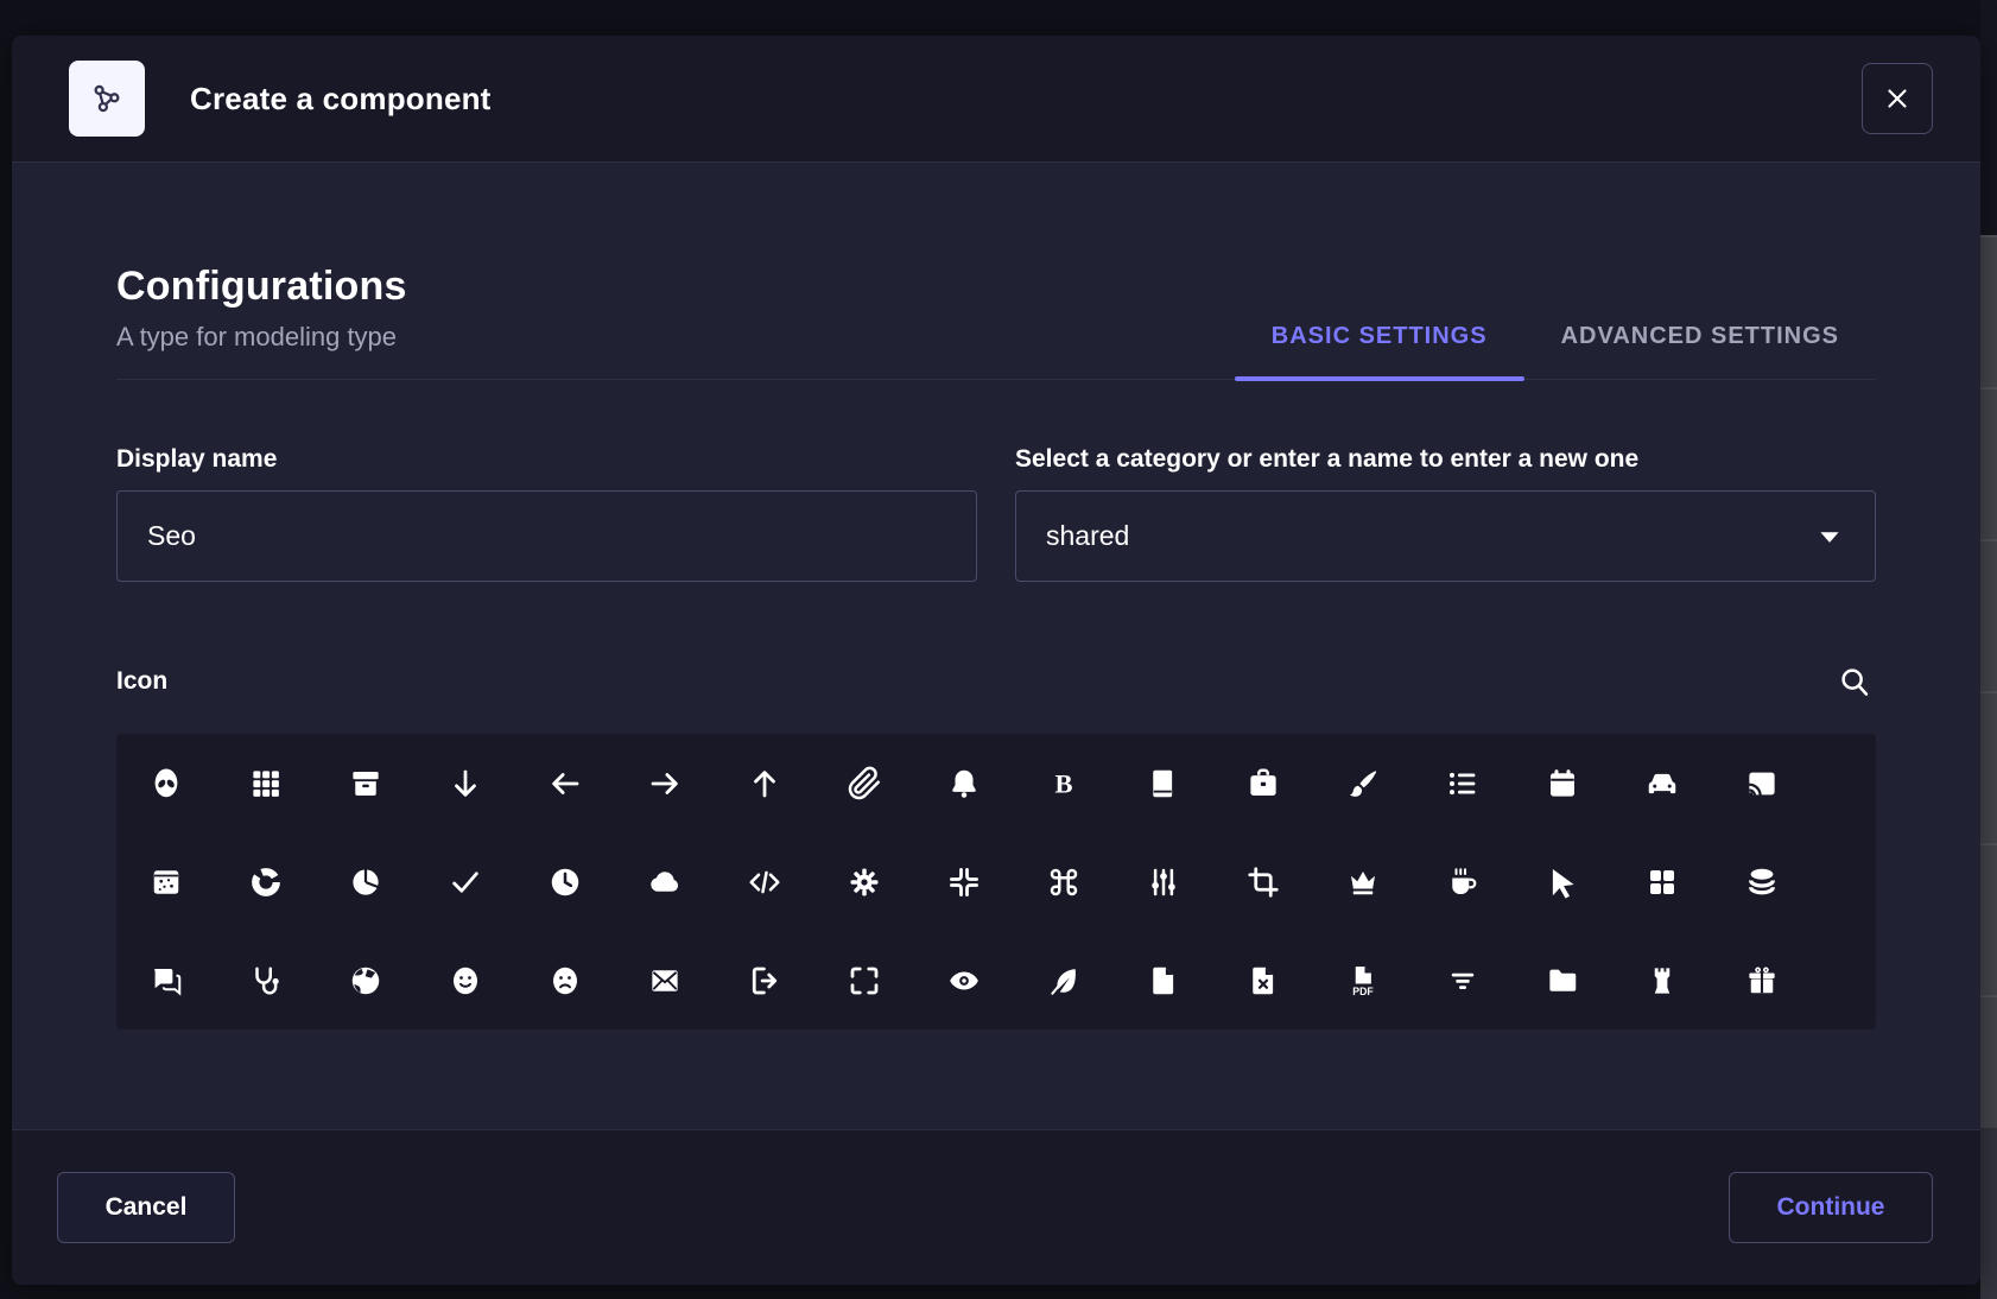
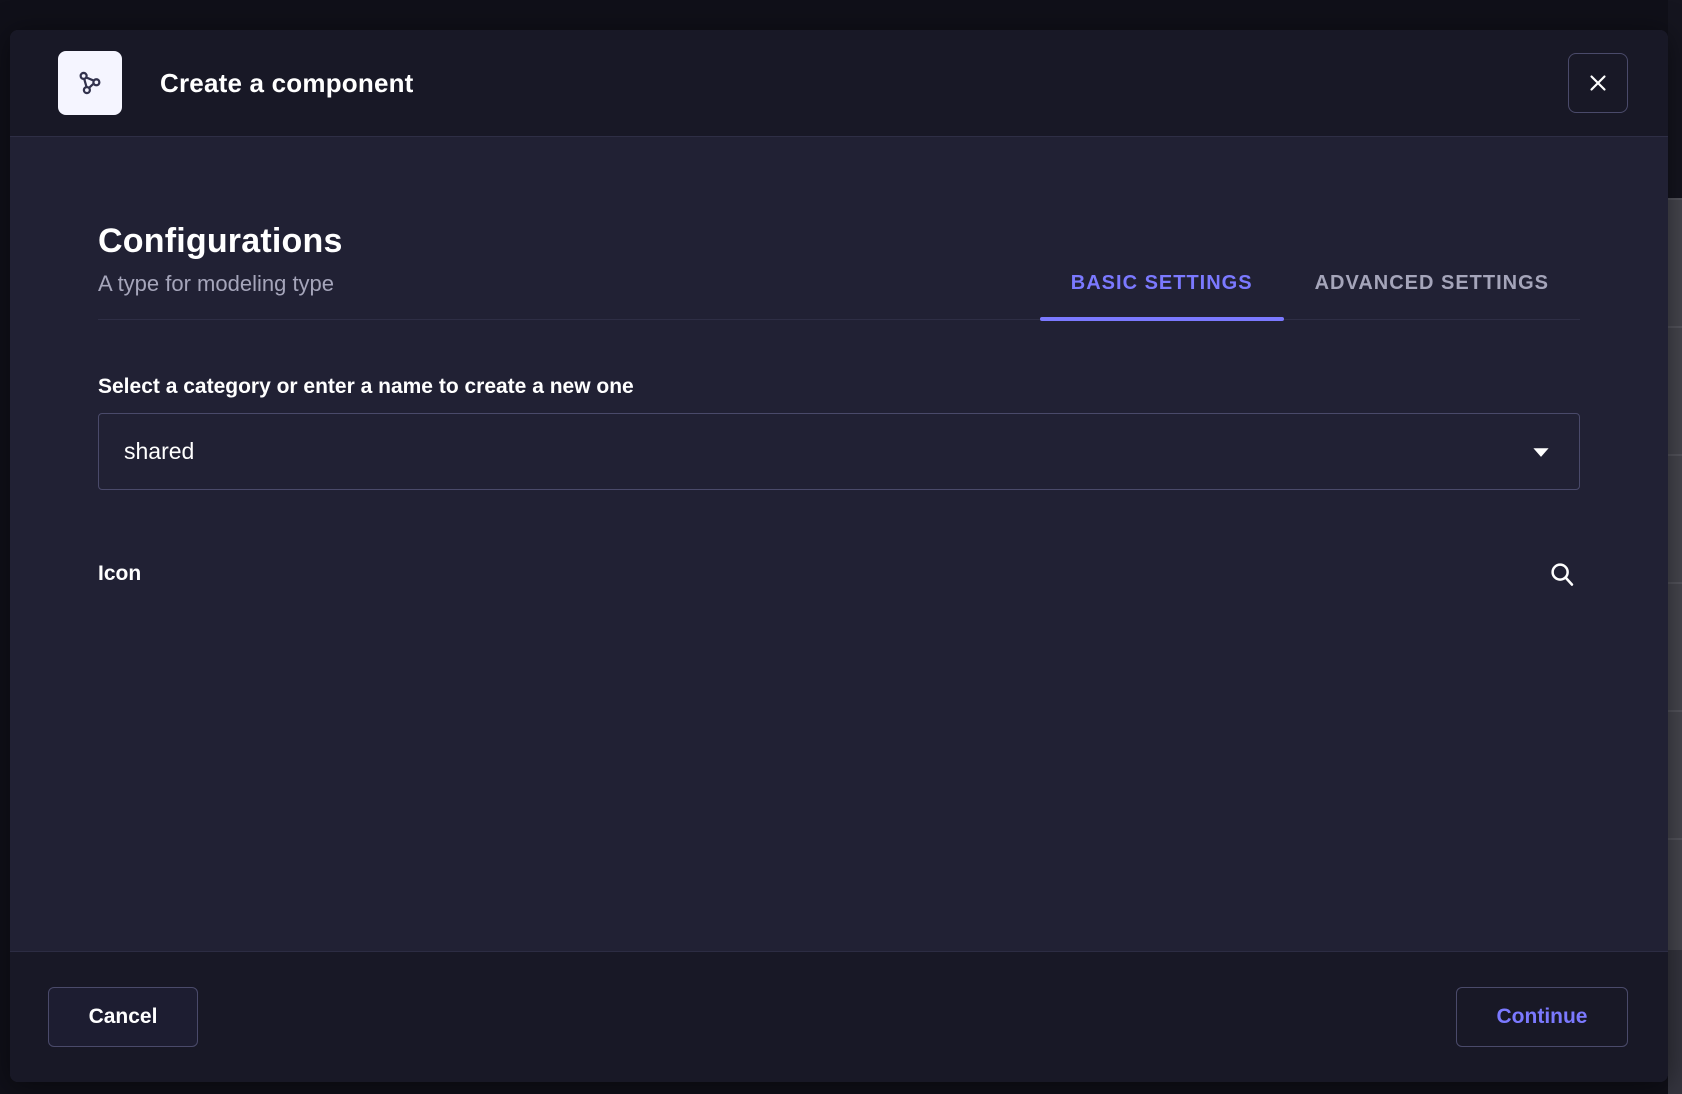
  Create a component
  Configurations
  A type for modeling type
  BASIC SETTINGS
  ADVANCED SETTINGS
- Display name
- Seo
- Select a category or enter a name to enter a new one
+ Select a category or enter a name to create a new one
  shared
  Icon
- B
- PDF
  Cancel
  Continue
